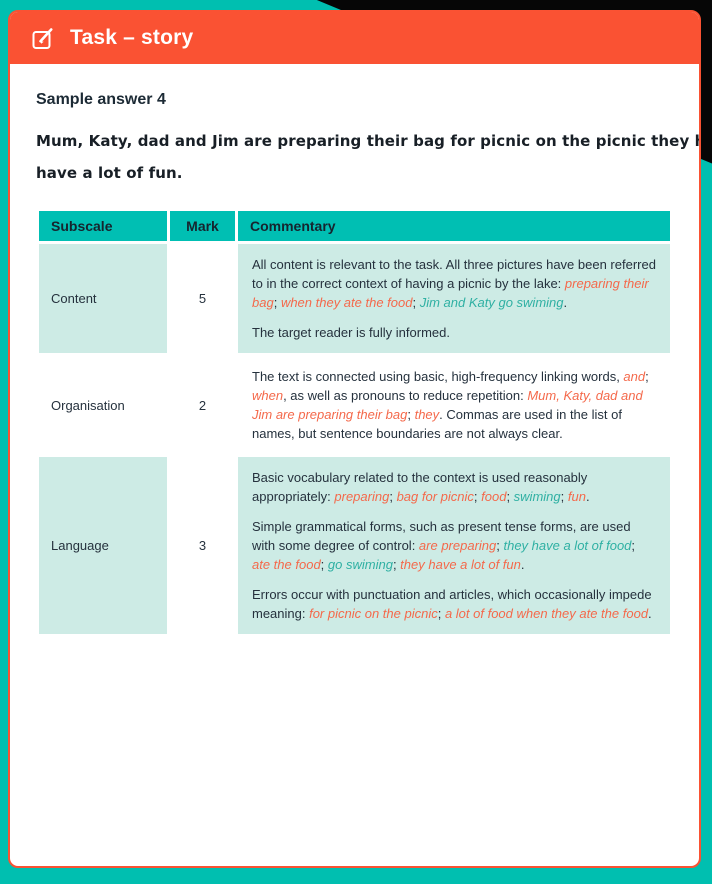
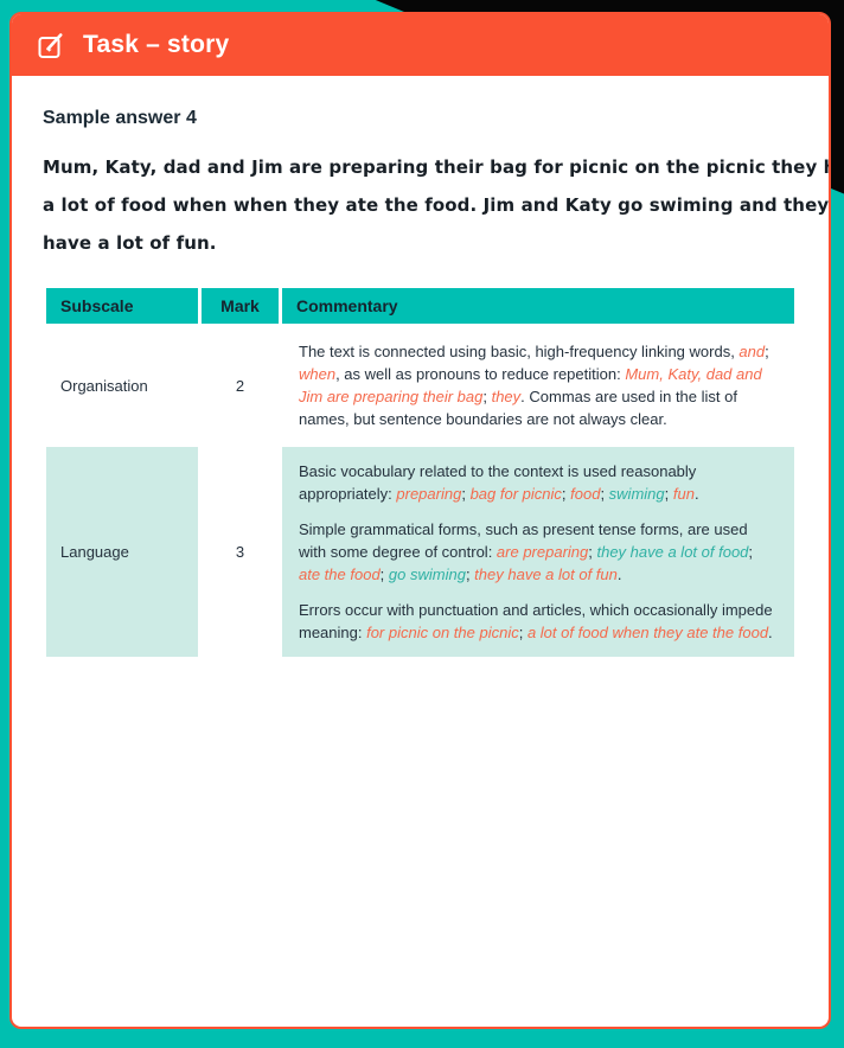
  Task – story
  Sample answer 4
  Mum, Katy, dad and Jim are preparing their bag for picnic on the picnic they
+ a lot of food when when they ate the food. Jim and Katy go swiming and they
  have a lot of fun.
  Subscale	Mark	Commentary
- Content	5	All content is relevant to the task. All three pictures have been referred to in the correct context of having a picnic by the lake: preparing their bag; when they ate the food; Jim and Katy go swiming.The target reader is fully informed.
  Organisation	2	The text is connected using basic, high-frequency linking words, and; when, as well as pronouns to reduce repetition: Mum, Katy, dad and Jim are preparing their bag; they. Commas are used in the list of names, but sentence boundaries are not always clear.
  Language	3	Basic vocabulary related to the context is used reasonably appropriately: preparing; bag for picnic; food; swiming; fun.Simple grammatical forms, such as present tense forms, are used with some degree of control: are preparing; they have a lot of food; ate the food; go swiming; they have a lot of fun.Errors occur with punctuation and articles, which occasionally impede meaning: for picnic on the picnic; a lot of food when they ate the food.
